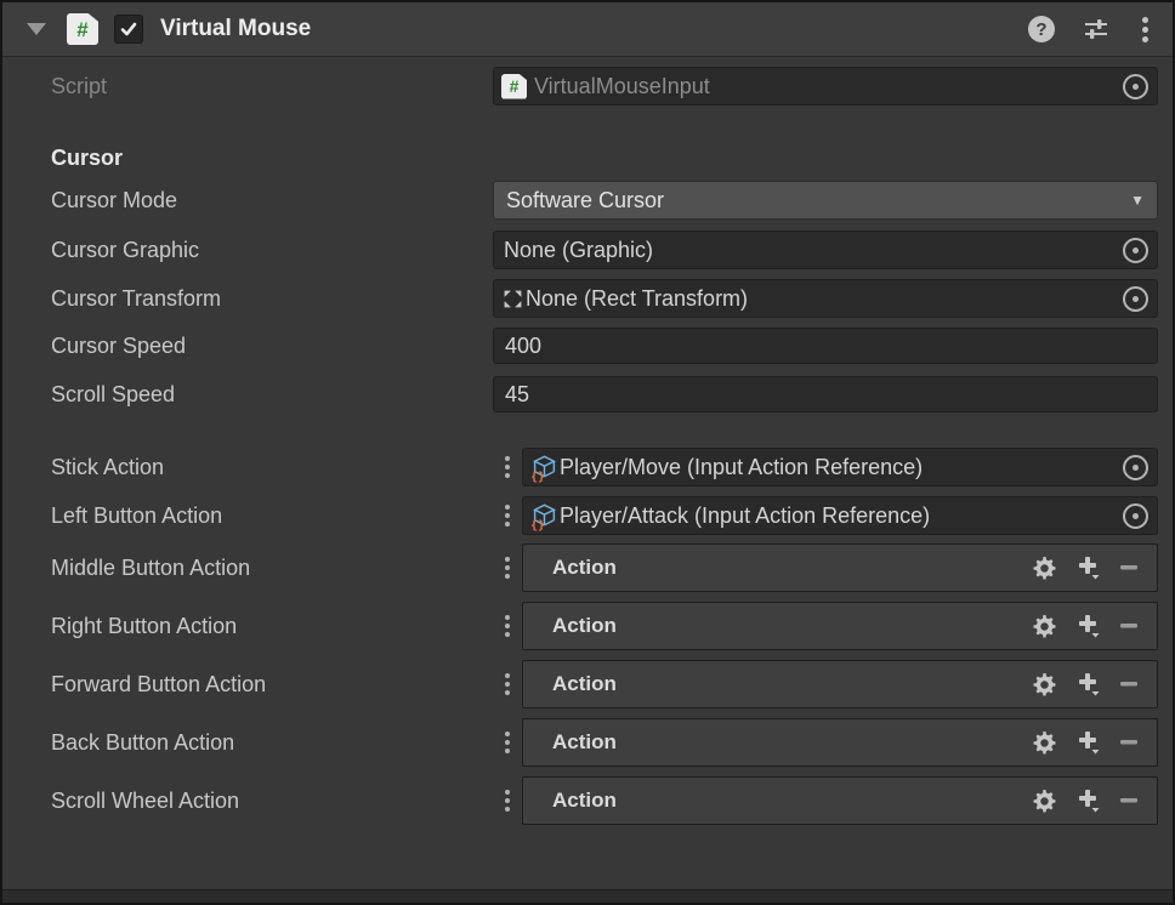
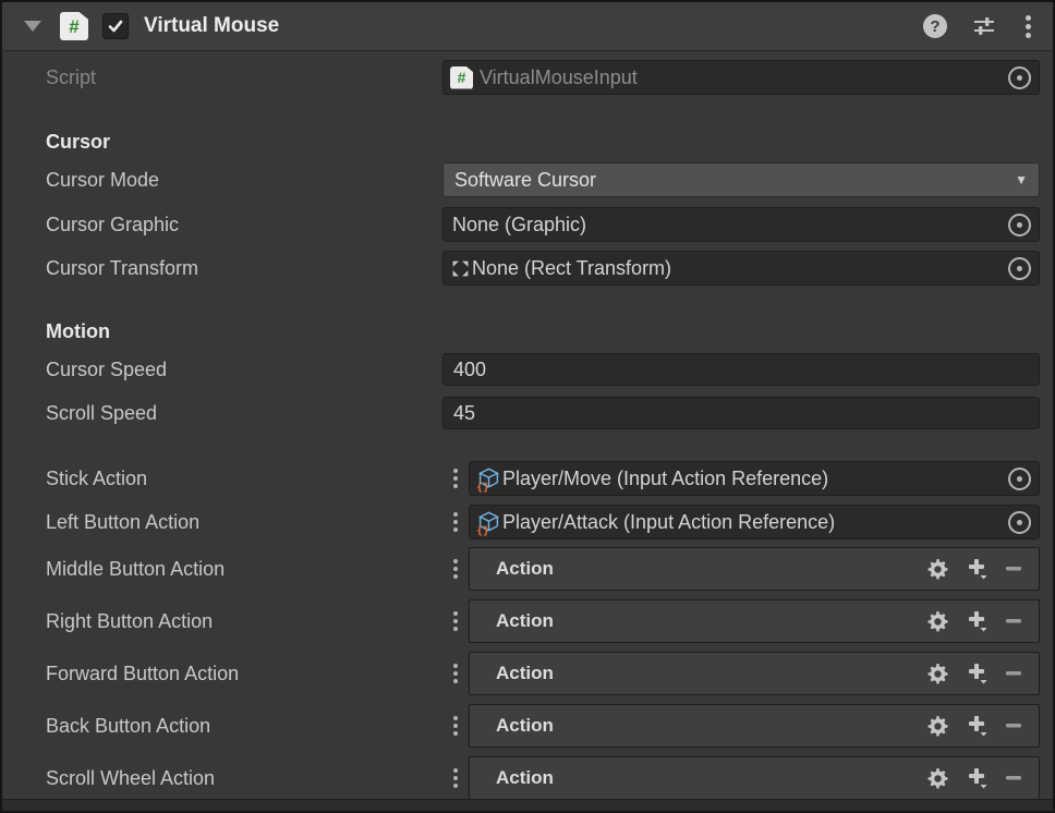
  #
  Virtual Mouse
  ?
  Script
  #
  VirtualMouseInput
  Cursor
  Cursor Mode
  Software Cursor
  ▼
  Cursor Graphic
  None (Graphic)
  Cursor Transform
  None (Rect Transform)
+ Motion
  Cursor Speed
  400
  Scroll Speed
  45
  Stick Action
  {}
  Player/Move (Input Action Reference)
  Left Button Action
  {}
  Player/Attack (Input Action Reference)
  Middle Button Action
  Action
  Right Button Action
  Action
  Forward Button Action
  Action
  Back Button Action
  Action
  Scroll Wheel Action
  Action
